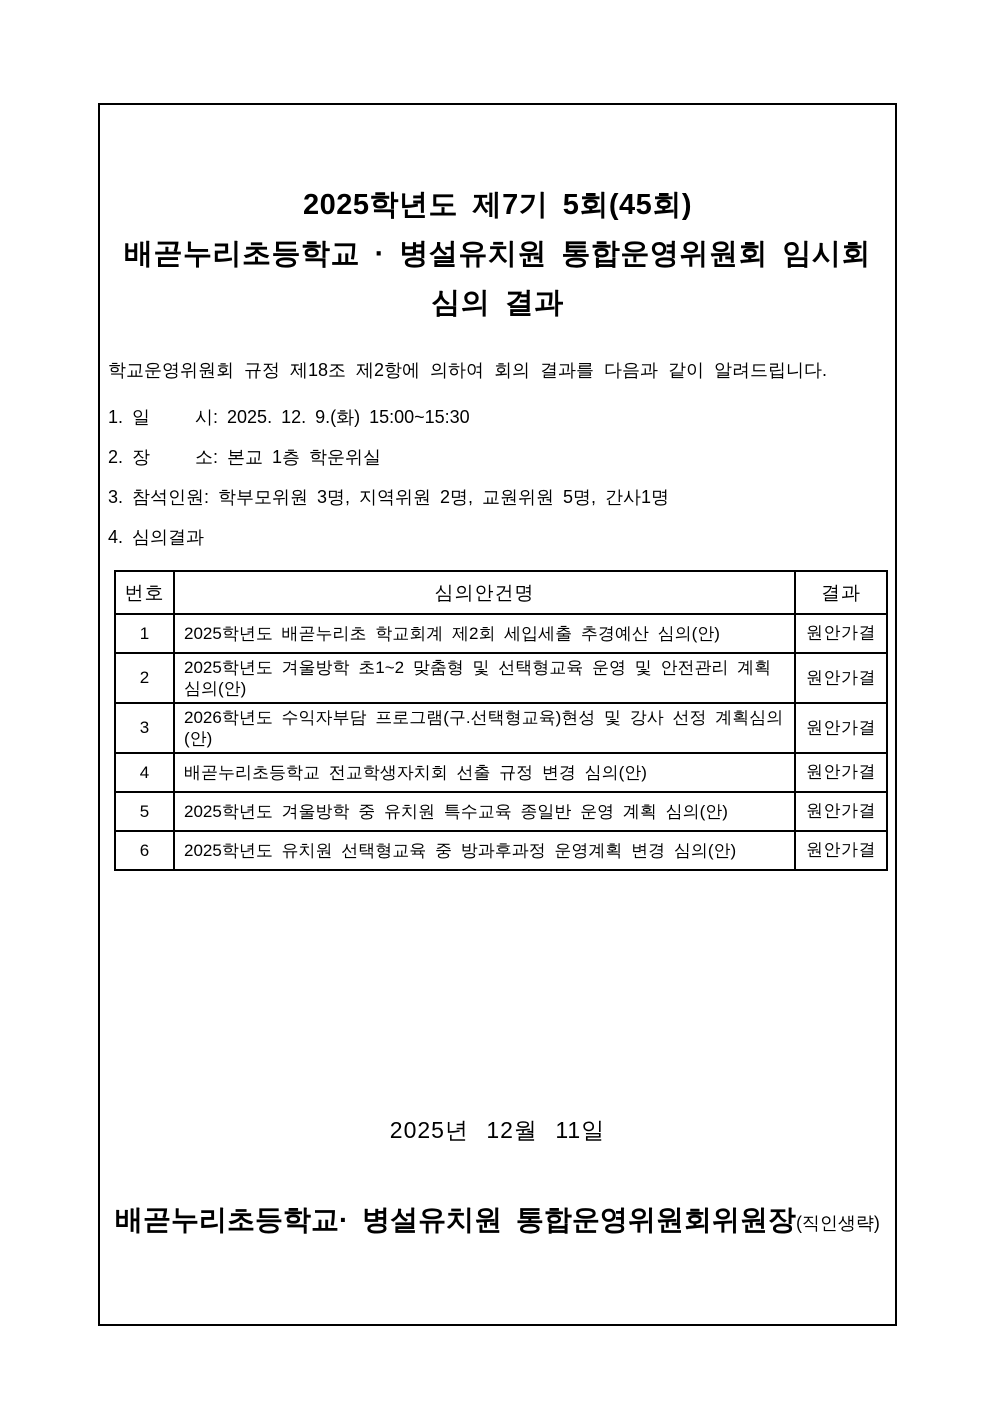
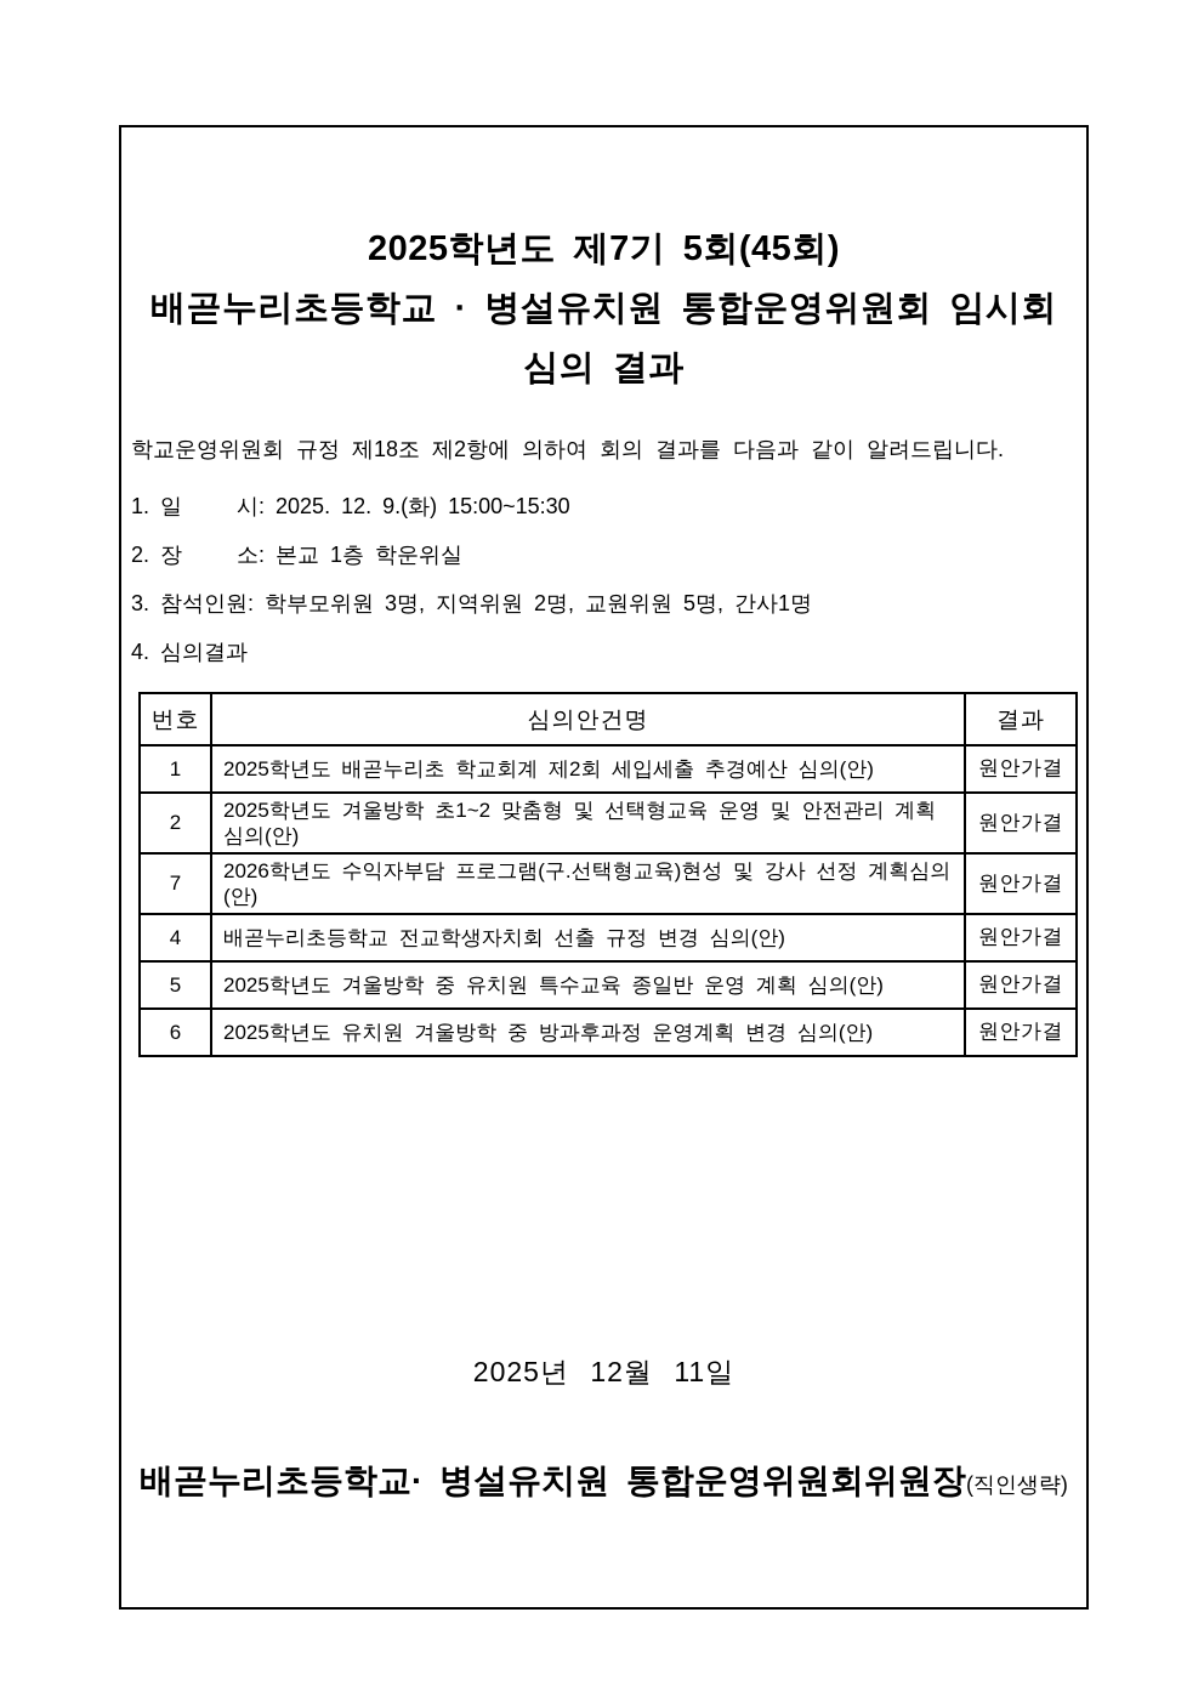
  2025학년도 제7기 5회(45회)
  배곧누리초등학교 · 병설유치원 통합운영위원회 임시회
  심의 결과
  학교운영위원회 규정 제18조 제2항에 의하여 회의 결과를 다음과 같이 알려드립니다.
  1. 일 시: 2025. 12. 9.(화) 15:00~15:30
  2. 장 소: 본교 1층 학운위실
  3. 참석인원: 학부모위원 3명, 지역위원 2명, 교원위원 5명, 간사1명
  4. 심의결과
  번호	심의안건명	결과
  1	2025학년도 배곧누리초 학교회계 제2회 세입세출 추경예산 심의(안)	원안가결
  2	2025학년도 겨울방학 초1~2 맞춤형 및 선택형교육 운영 및 안전관리 계획 심의(안)	원안가결
- 3	2026학년도 수익자부담 프로그램(구.선택형교육)현성 및 강사 선정 계획심의(안)	원안가결
+ 7	2026학년도 수익자부담 프로그램(구.선택형교육)현성 및 강사 선정 계획심의(안)	원안가결
  4	배곧누리초등학교 전교학생자치회 선출 규정 변경 심의(안)	원안가결
  5	2025학년도 겨울방학 중 유치원 특수교육 종일반 운영 계획 심의(안)	원안가결
- 6	2025학년도 유치원 선택형교육 중 방과후과정 운영계획 변경 심의(안)	원안가결
+ 6	2025학년도 유치원 겨울방학 중 방과후과정 운영계획 변경 심의(안)	원안가결
  2025년 12월 11일
  배곧누리초등학교· 병설유치원 통합운영위원회위원장(직인생략)
